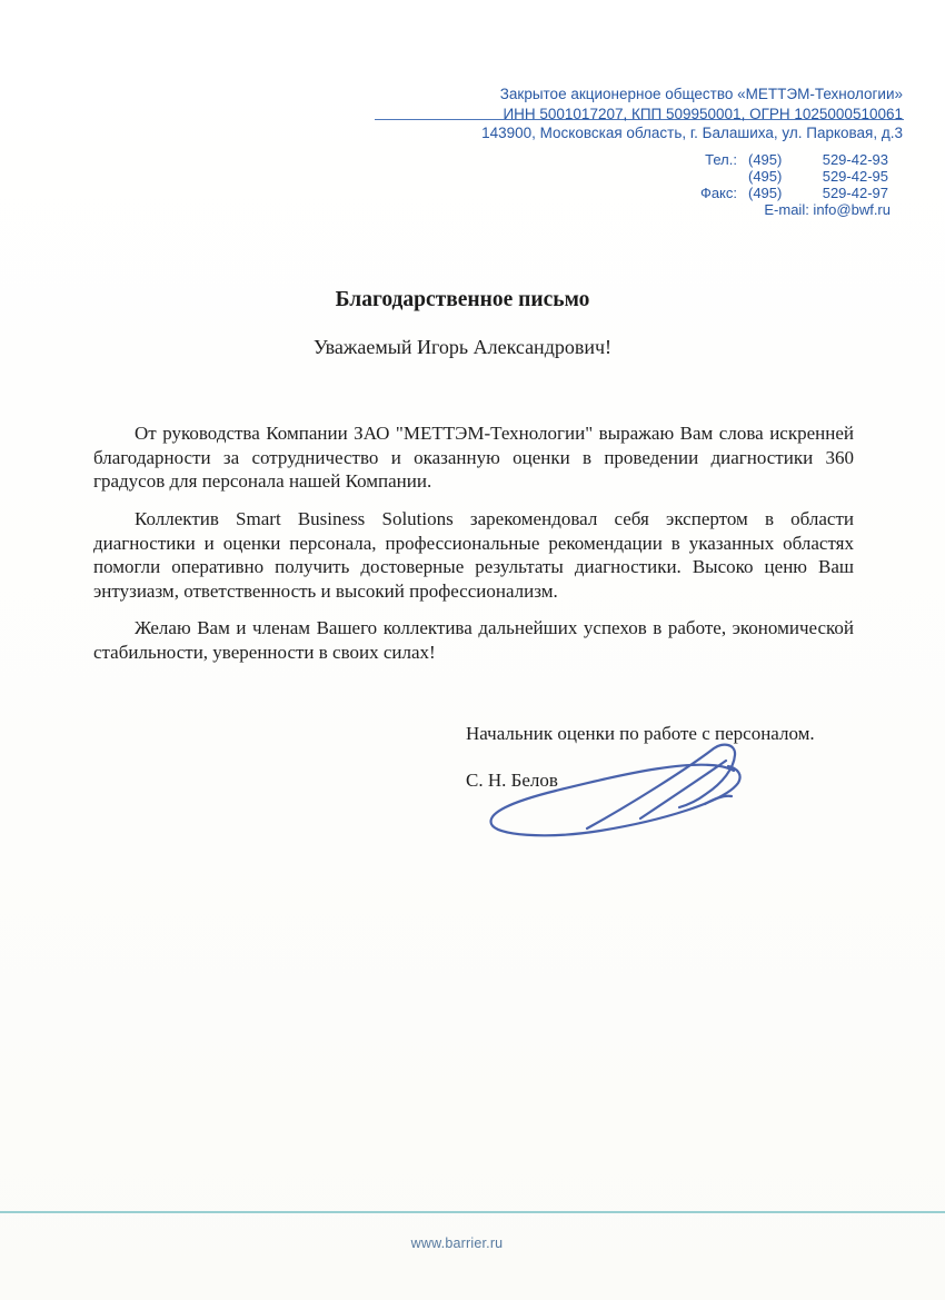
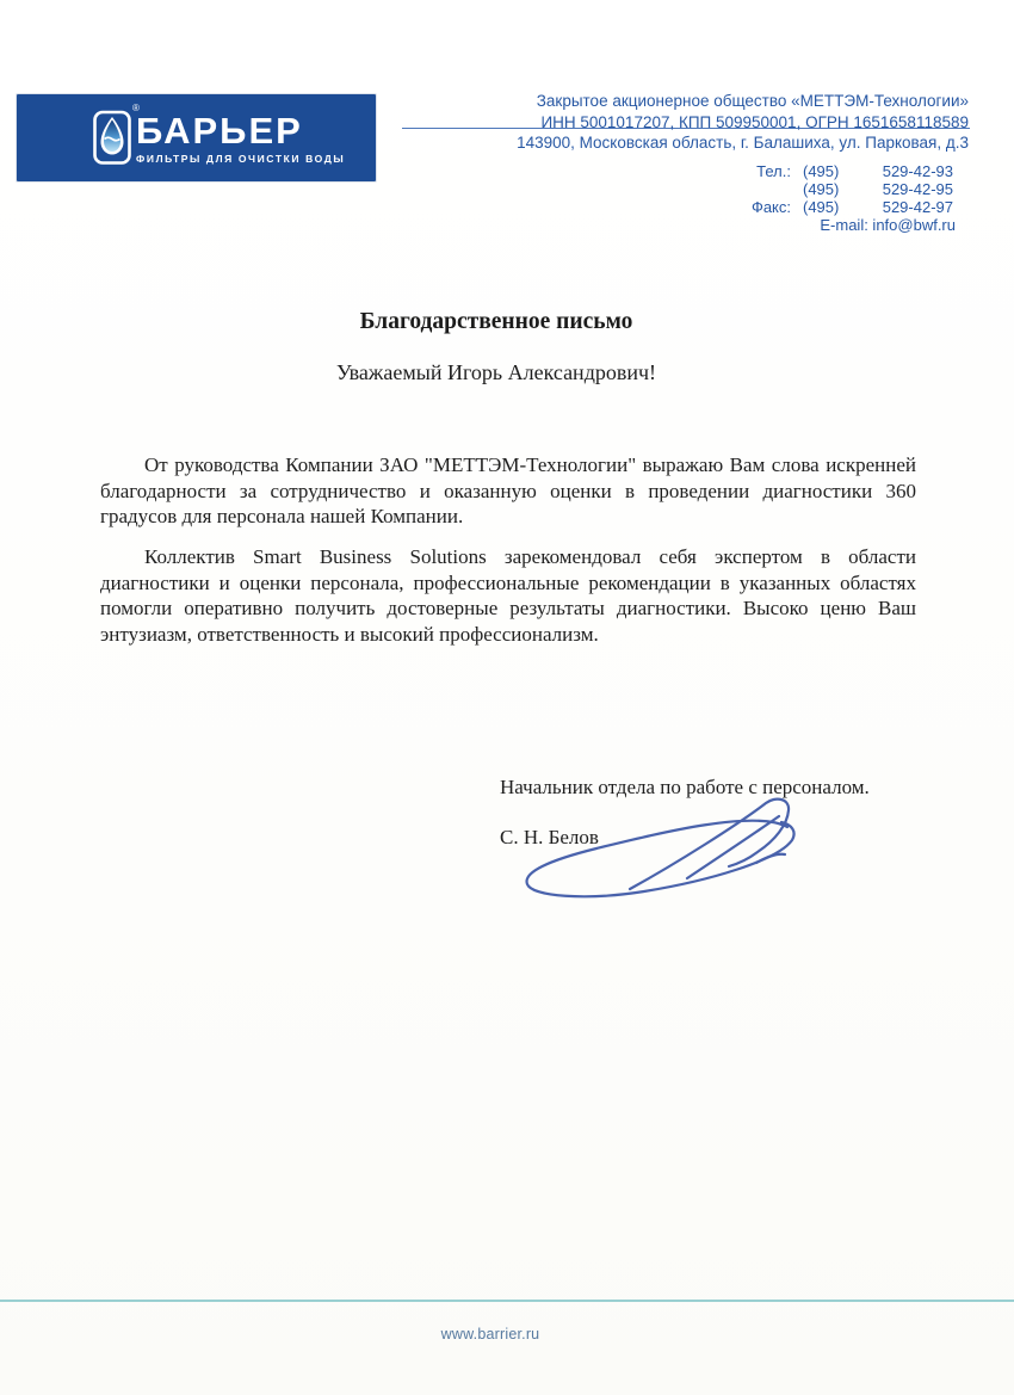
+ ®
+ БАРЬЕР
+ ФИЛЬТРЫ ДЛЯ ОЧИСТКИ ВОДЫ
  Закрытое акционерное общество «МЕТТЭМ-Технологии»
- ИНН 5001017207, КПП 509950001, ОГРН 1025000510061
+ ИНН 5001017207, КПП 509950001, ОГРН 1651658118589
  143900, Московская область, г. Балашиха, ул. Парковая, д.3
  Тел.:
  (495)
  529-42-93
  (495)
  529-42-95
  Факс:
  (495)
  529-42-97
  E-mail: info@bwf.ru
  Благодарственное письмо
  Уважаемый Игорь Александрович!
  От руководства Компании ЗАО "МЕТТЭМ-Технологии" выражаю Вам слова искренней благодарности за сотрудничество и оказанную оценки в проведении диагностики 360 градусов для персонала нашей Компании.
  Коллектив Smart Business Solutions зарекомендовал себя экспертом в области диагностики и оценки персонала, профессиональные рекомендации в указанных областях помогли оперативно получить достоверные результаты диагностики. Высоко ценю Ваш энтузиазм, ответственность и высокий профессионализм.
- Желаю Вам и членам Вашего коллектива дальнейших успехов в работе, экономической стабильности, уверенности в своих силах!
- Начальник оценки по работе с персоналом.
+ Начальник отдела по работе с персоналом.
  С. Н. Белов
  www.barrier.ru
